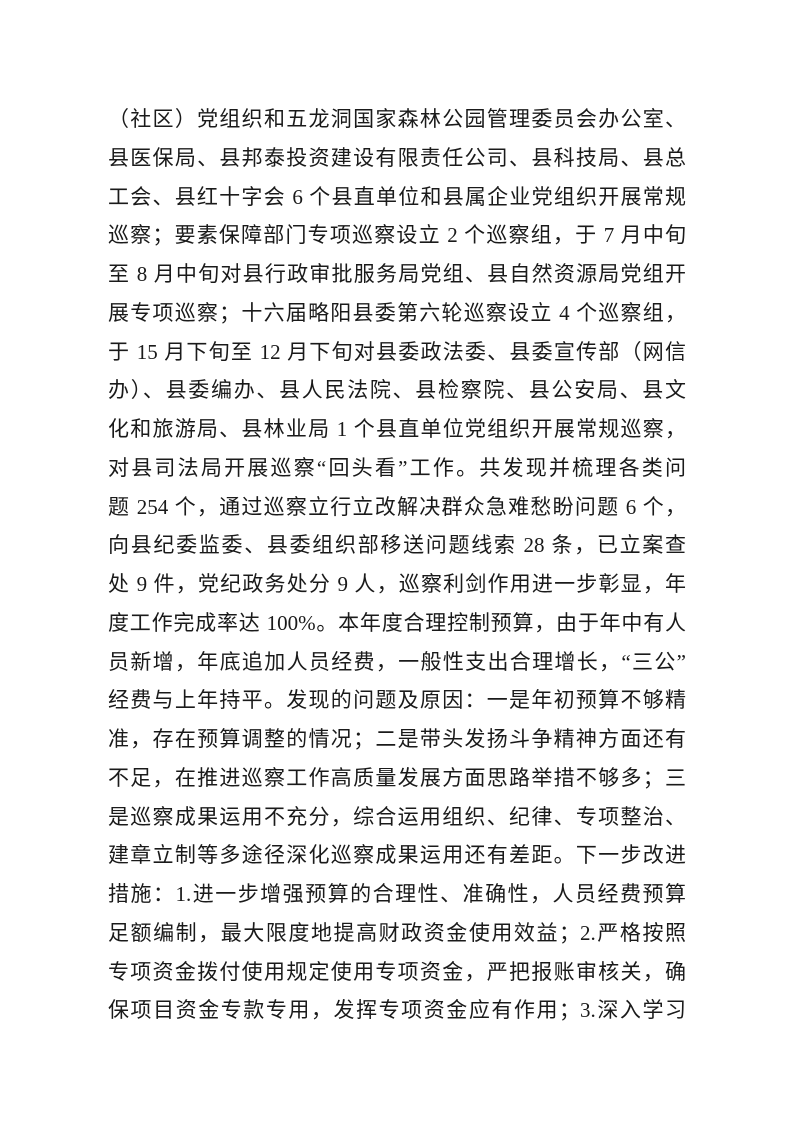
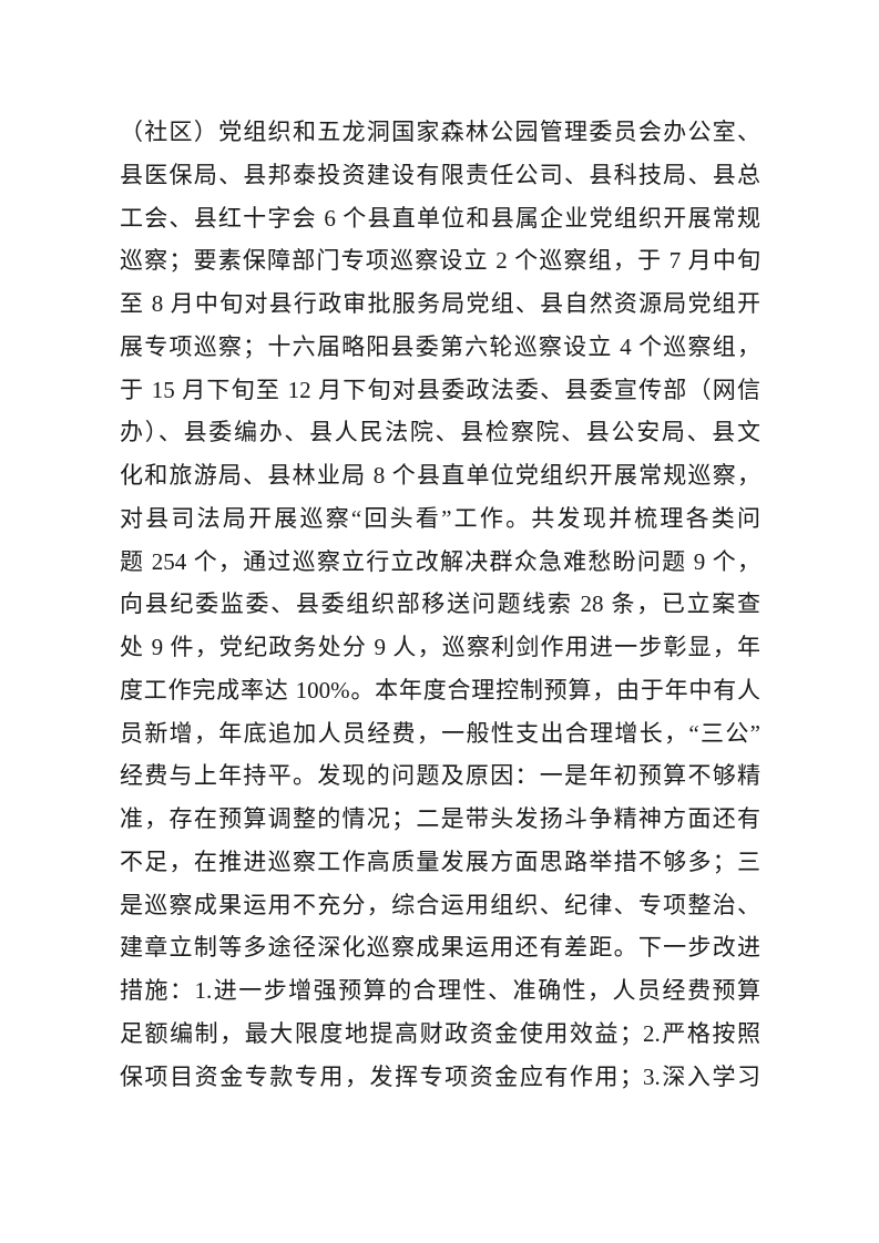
  （社区）党组织和五龙洞国家森林公园管理委员会办公室、
  县医保局、县邦泰投资建设有限责任公司、县科技局、县总
  工会、县红十字会 6 个县直单位和县属企业党组织开展常规
  巡察；要素保障部门专项巡察设立 2 个巡察组，于 7 月中旬
  至 8 月中旬对县行政审批服务局党组、县自然资源局党组开
  展专项巡察；十六届略阳县委第六轮巡察设立 4 个巡察组，
  于 15 月下旬至 12 月下旬对县委政法委、县委宣传部（网信
  办）、县委编办、县人民法院、县检察院、县公安局、县文
- 化和旅游局、县林业局 1 个县直单位党组织开展常规巡察，
+ 化和旅游局、县林业局 8 个县直单位党组织开展常规巡察，
  对县司法局开展巡察“回头看”工作。共发现并梳理各类问
- 题 254 个，通过巡察立行立改解决群众急难愁盼问题 6 个，
+ 题 254 个，通过巡察立行立改解决群众急难愁盼问题 9 个，
  向县纪委监委、县委组织部移送问题线索 28 条，已立案查
  处 9 件，党纪政务处分 9 人，巡察利剑作用进一步彰显，年
  度工作完成率达 100%。本年度合理控制预算，由于年中有人
  员新增，年底追加人员经费，一般性支出合理增长，“三公”
  经费与上年持平。发现的问题及原因：一是年初预算不够精
  准，存在预算调整的情况；二是带头发扬斗争精神方面还有
  不足，在推进巡察工作高质量发展方面思路举措不够多；三
  是巡察成果运用不充分，综合运用组织、纪律、专项整治、
  建章立制等多途径深化巡察成果运用还有差距。下一步改进
  措施：1.进一步增强预算的合理性、准确性，人员经费预算
  足额编制，最大限度地提高财政资金使用效益；2.严格按照
- 专项资金拨付使用规定使用专项资金，严把报账审核关，确
  保项目资金专款专用，发挥专项资金应有作用；3.深入学习
